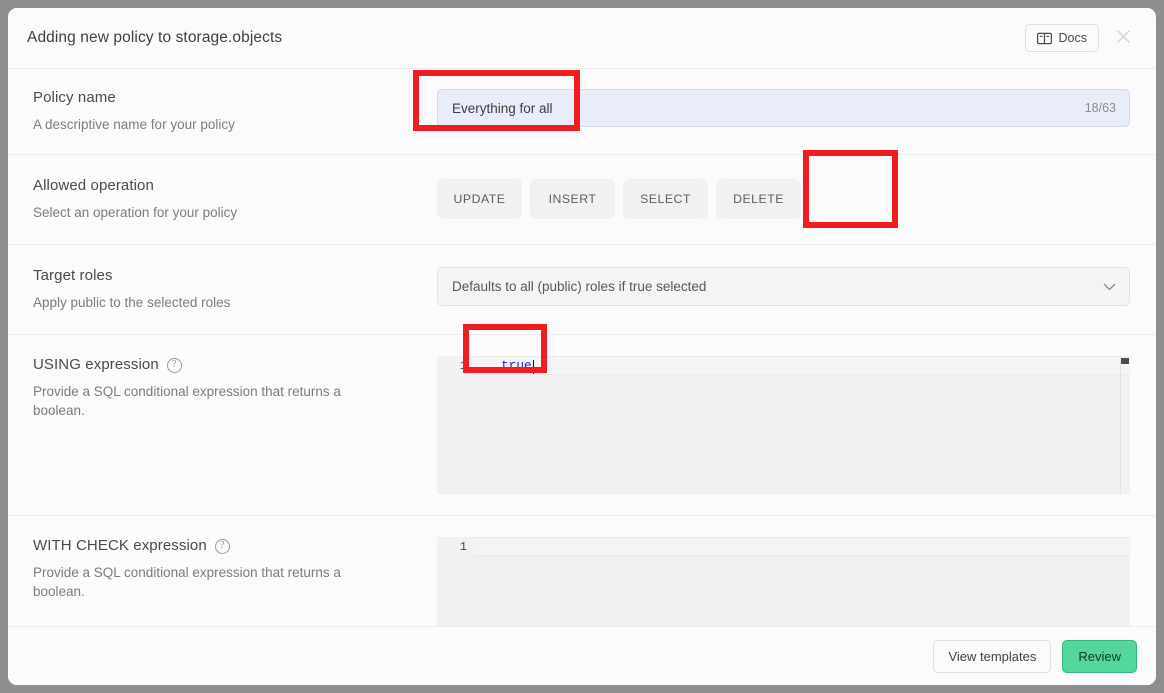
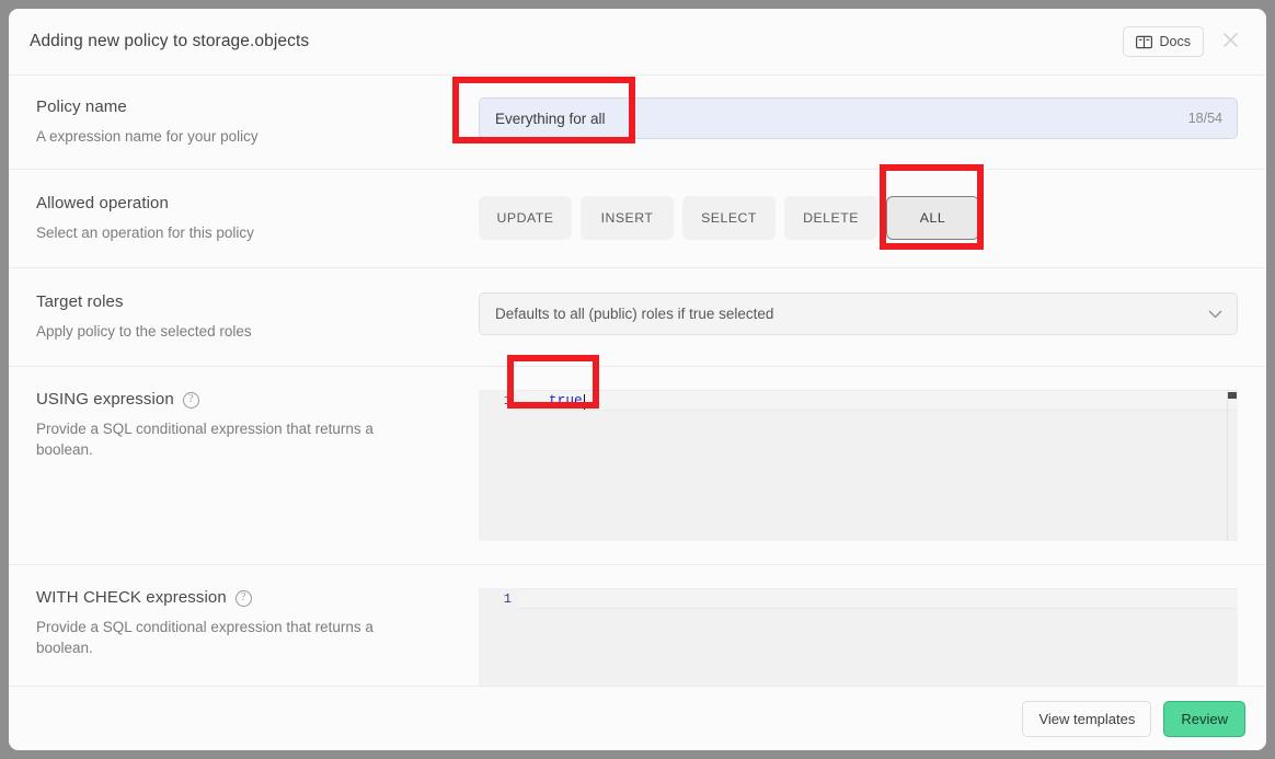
  Adding new policy to storage.objects
  Docs
  Policy name
- A descriptive name for your policy
+ A expression name for your policy
  Everything for all
- 18/63
+ 18/54
  Allowed operation
- Select an operation for your policy
+ Select an operation for this policy
  UPDATE
  INSERT
  SELECT
  DELETE
+ ALL
  Target roles
- Apply public to the selected roles
+ Apply policy to the selected roles
  Defaults to all (public) roles if true selected
  USING expression
  ?
  Provide a SQL conditional expression that returns a boolean.
  1
  true
  WITH CHECK expression
  ?
  Provide a SQL conditional expression that returns a boolean.
  1
  View templates
  Review
